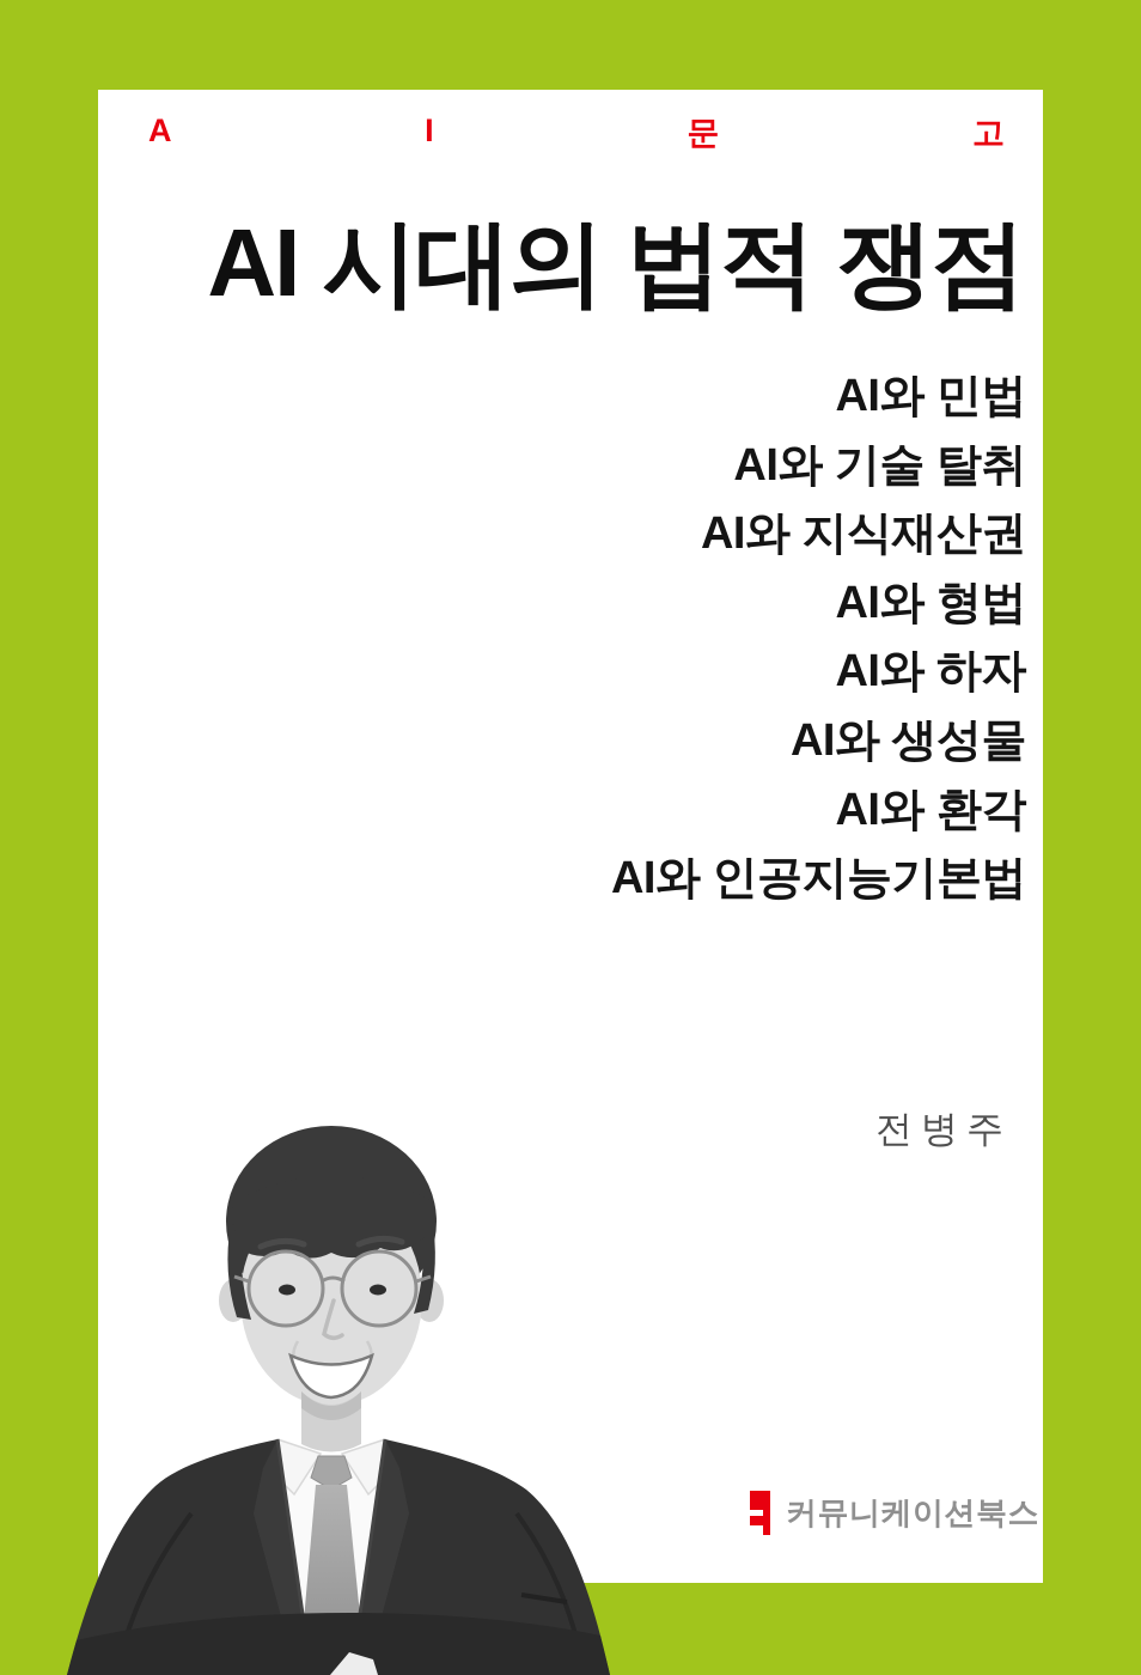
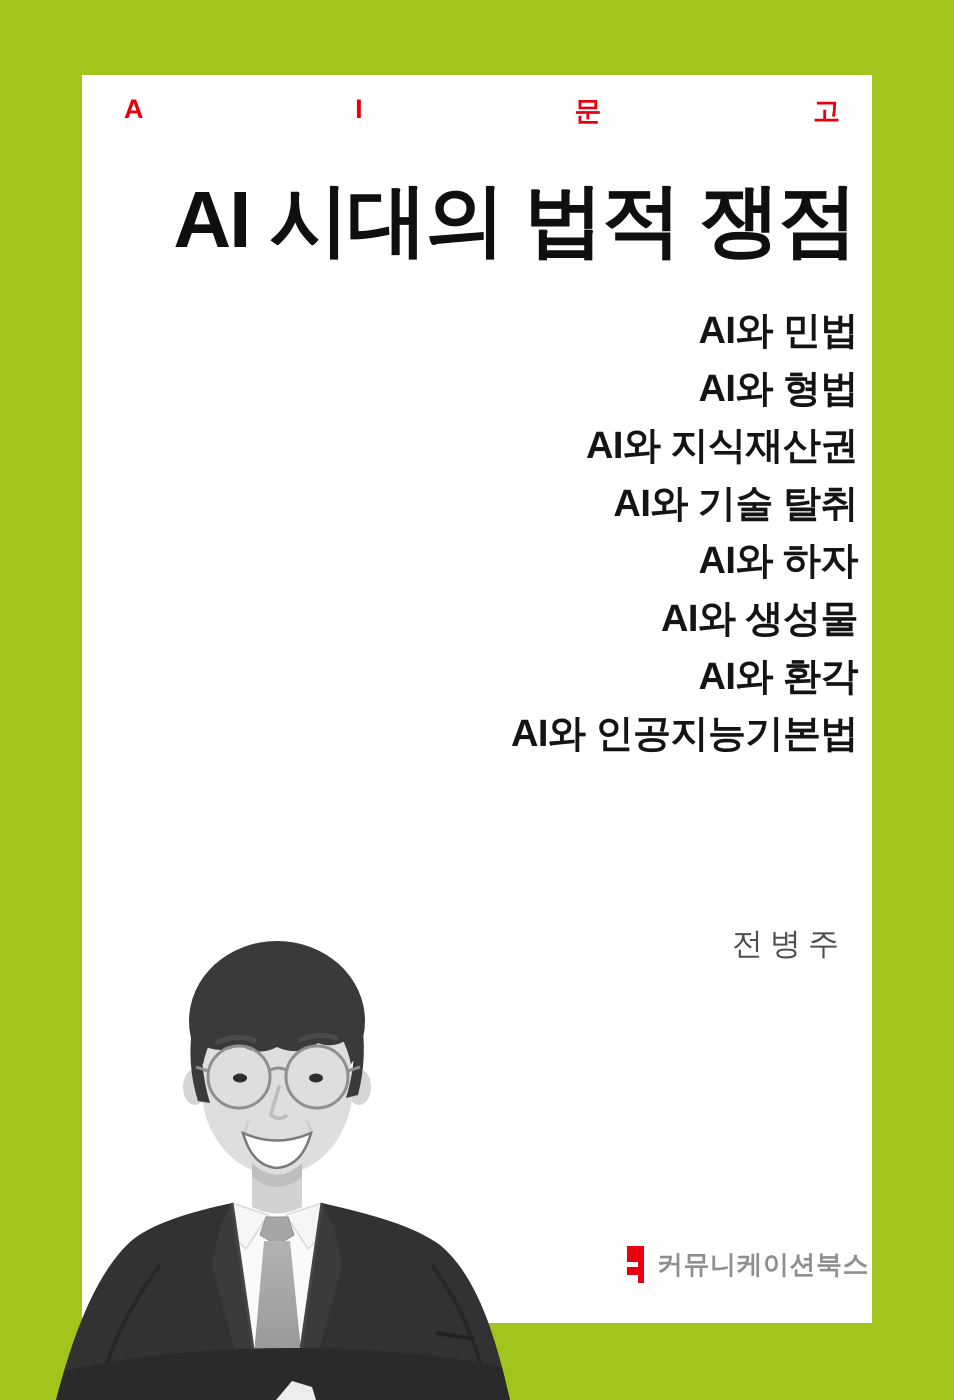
  A
  I
  문
  고
  AI 시대의 법적 쟁점
  AI와 민법
- AI와 기술 탈취
+ AI와 형법
  AI와 지식재산권
- AI와 형법
+ AI와 기술 탈취
  AI와 하자
  AI와 생성물
  AI와 환각
  AI와 인공지능기본법
  전병주
  커뮤니케이션북스
